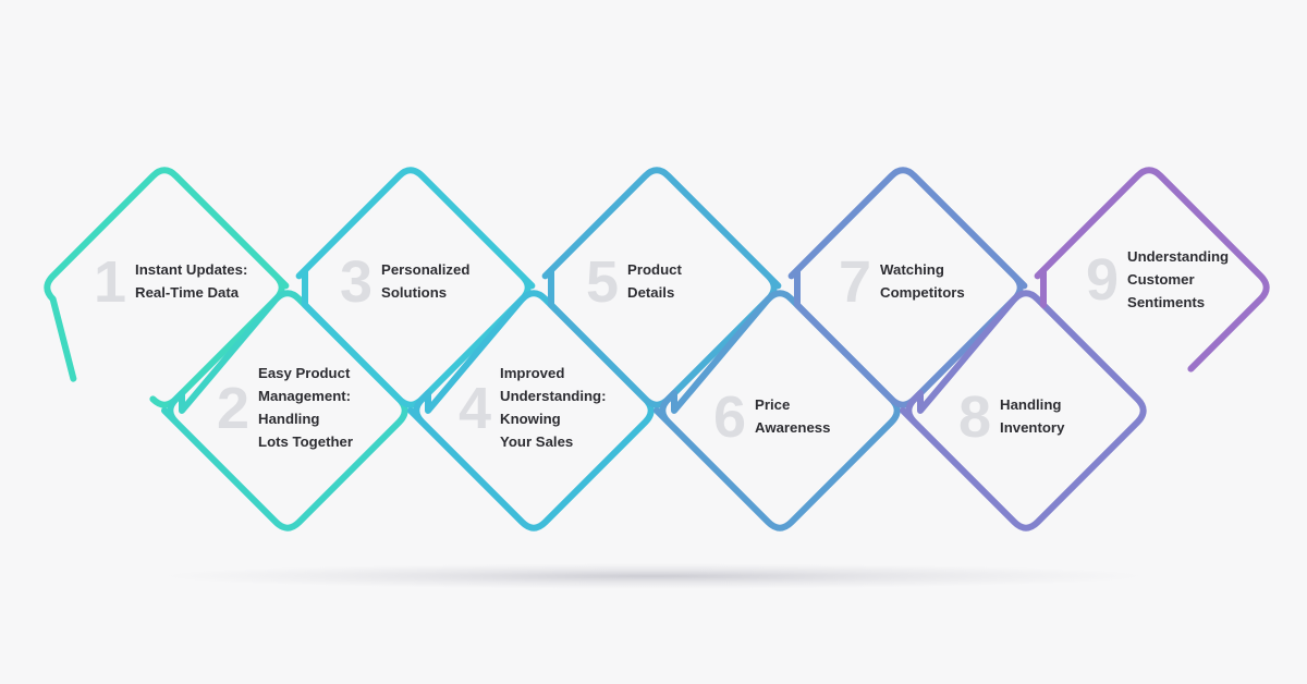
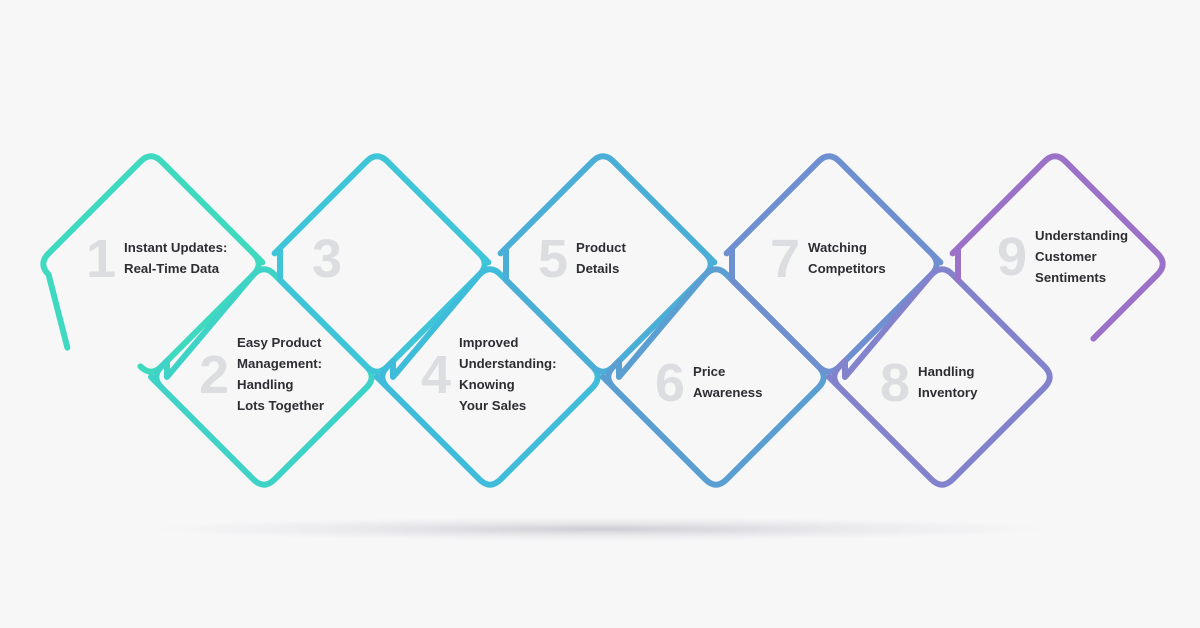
  1
  Instant Updates:
  Real-Time Data
  2
  Easy Product
  Management:
  Handling
  Lots Together
  3
- Personalized
- Solutions
  4
  Improved
  Understanding:
  Knowing
  Your Sales
  5
  Product
  Details
  6
  Price
  Awareness
  7
  Watching
  Competitors
  8
  Handling
  Inventory
  9
  Understanding
  Customer
  Sentiments
